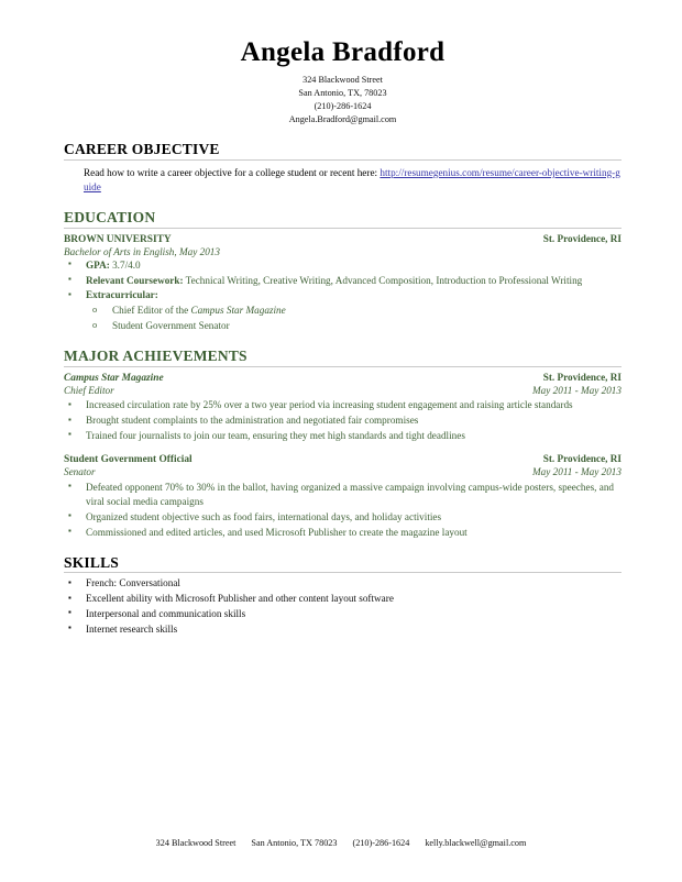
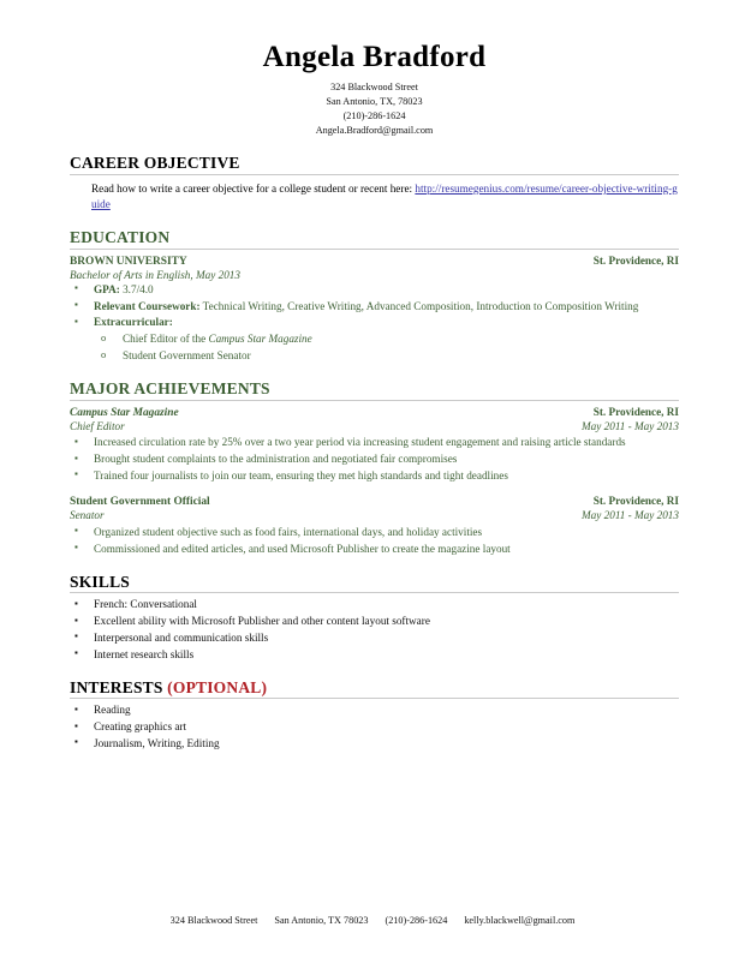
  Angela Bradford
  324 Blackwood Street
  San Antonio, TX, 78023
  (210)-286-1624
  Angela.Bradford@gmail.com
  CAREER OBJECTIVE
  Read how to write a career objective for a college student or recent here: http://resumegenius.com/resume/career-objective-writing-guide
  EDUCATION
  BROWN UNIVERSITY
  St. Providence, RI
  Bachelor of Arts in English, May 2013
  GPA: 3.7/4.0
- Relevant Coursework: Technical Writing, Creative Writing, Advanced Composition, Introduction to Professional Writing
+ Relevant Coursework: Technical Writing, Creative Writing, Advanced Composition, Introduction to Composition Writing
  Extracurricular:
  Chief Editor of the Campus Star Magazine
  Student Government Senator
  MAJOR ACHIEVEMENTS
  Campus Star Magazine
  St. Providence, RI
  Chief Editor
  May 2011 - May 2013
  Increased circulation rate by 25% over a two year period via increasing student engagement and raising article standards
  Brought student complaints to the administration and negotiated fair compromises
  Trained four journalists to join our team, ensuring they met high standards and tight deadlines
  Student Government Official
  St. Providence, RI
  Senator
  May 2011 - May 2013
- Defeated opponent 70% to 30% in the ballot, having organized a massive campaign involving campus-wide posters, speeches, and viral social media campaigns
  Organized student objective such as food fairs, international days, and holiday activities
  Commissioned and edited articles, and used Microsoft Publisher to create the magazine layout
  SKILLS
  French: Conversational
  Excellent ability with Microsoft Publisher and other content layout software
  Interpersonal and communication skills
  Internet research skills
+ INTERESTS (OPTIONAL)
+ Reading
+ Creating graphics art
+ Journalism, Writing, Editing
  324 Blackwood Street San Antonio, TX 78023 (210)-286-1624 kelly.blackwell@gmail.com
